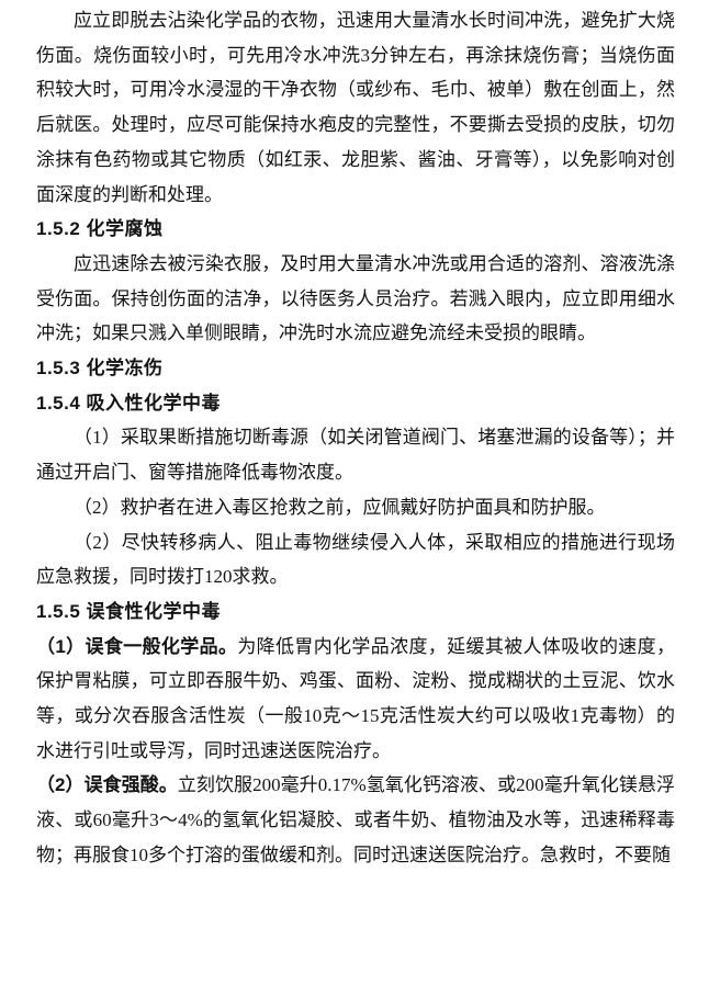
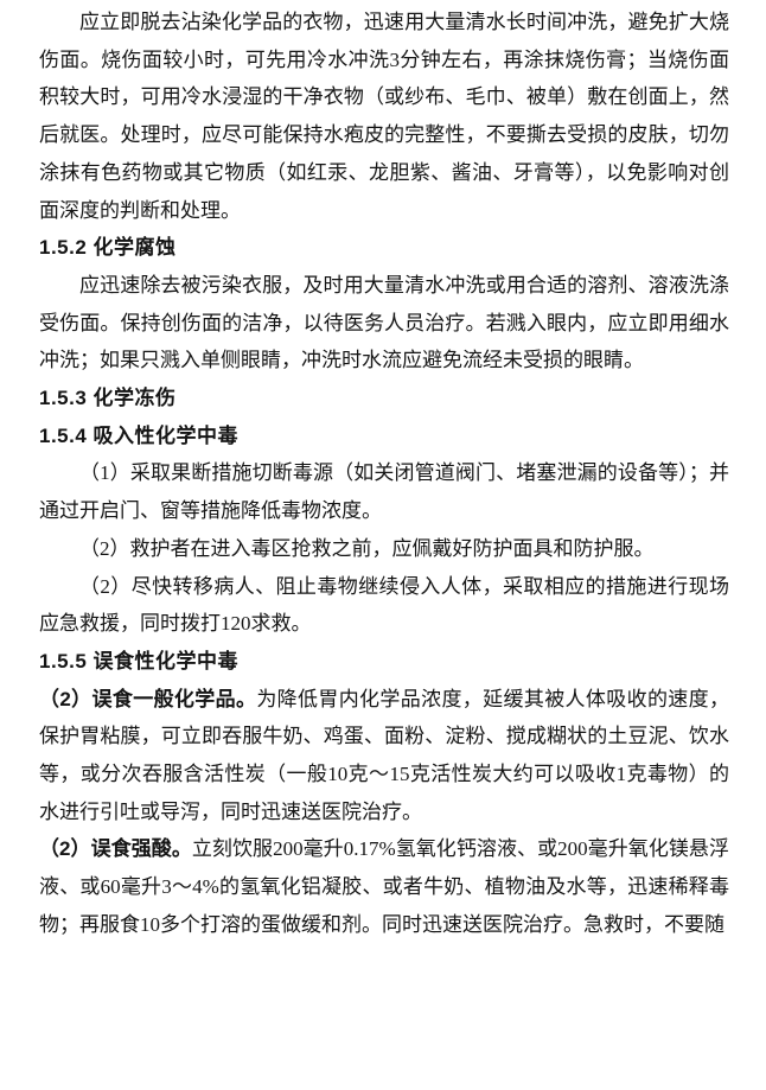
  应立即脱去沾染化学品的衣物，迅速用大量清水长时间冲洗，避免扩大烧伤面。烧伤面较小时，可先用冷水冲洗3分钟左右，再涂抹烧伤膏；当烧伤面积较大时，可用冷水浸湿的干净衣物（或纱布、毛巾、被单）敷在创面上，然后就医。处理时，应尽可能保持水疱皮的完整性，不要撕去受损的皮肤，切勿涂抹有色药物或其它物质（如红汞、龙胆紫、酱油、牙膏等），以免影响对创面深度的判断和处理。
  1.5.2 化学腐蚀
  应迅速除去被污染衣服，及时用大量清水冲洗或用合适的溶剂、溶液洗涤受伤面。保持创伤面的洁净，以待医务人员治疗。若溅入眼内，应立即用细水冲洗；如果只溅入单侧眼睛，冲洗时水流应避免流经未受损的眼睛。
  1.5.3 化学冻伤
  1.5.4 吸入性化学中毒
  （1）采取果断措施切断毒源（如关闭管道阀门、堵塞泄漏的设备等）；并通过开启门、窗等措施降低毒物浓度。
  （2）救护者在进入毒区抢救之前，应佩戴好防护面具和防护服。
  （2）尽快转移病人、阻止毒物继续侵入人体，采取相应的措施进行现场应急救援，同时拨打120求救。
  1.5.5 误食性化学中毒
- （1）误食一般化学品。为降低胃内化学品浓度，延缓其被人体吸收的速度，保护胃粘膜，可立即吞服牛奶、鸡蛋、面粉、淀粉、搅成糊状的土豆泥、饮水等，或分次吞服含活性炭（一般10克～15克活性炭大约可以吸收1克毒物）的水进行引吐或导泻，同时迅速送医院治疗。
+ （2）误食一般化学品。为降低胃内化学品浓度，延缓其被人体吸收的速度，保护胃粘膜，可立即吞服牛奶、鸡蛋、面粉、淀粉、搅成糊状的土豆泥、饮水等，或分次吞服含活性炭（一般10克～15克活性炭大约可以吸收1克毒物）的水进行引吐或导泻，同时迅速送医院治疗。
  （2）误食强酸。立刻饮服200毫升0.17%氢氧化钙溶液、或200毫升氧化镁悬浮液、或60毫升3～4%的氢氧化铝凝胶、或者牛奶、植物油及水等，迅速稀释毒物；再服食10多个打溶的蛋做缓和剂。同时迅速送医院治疗。急救时，不要随
